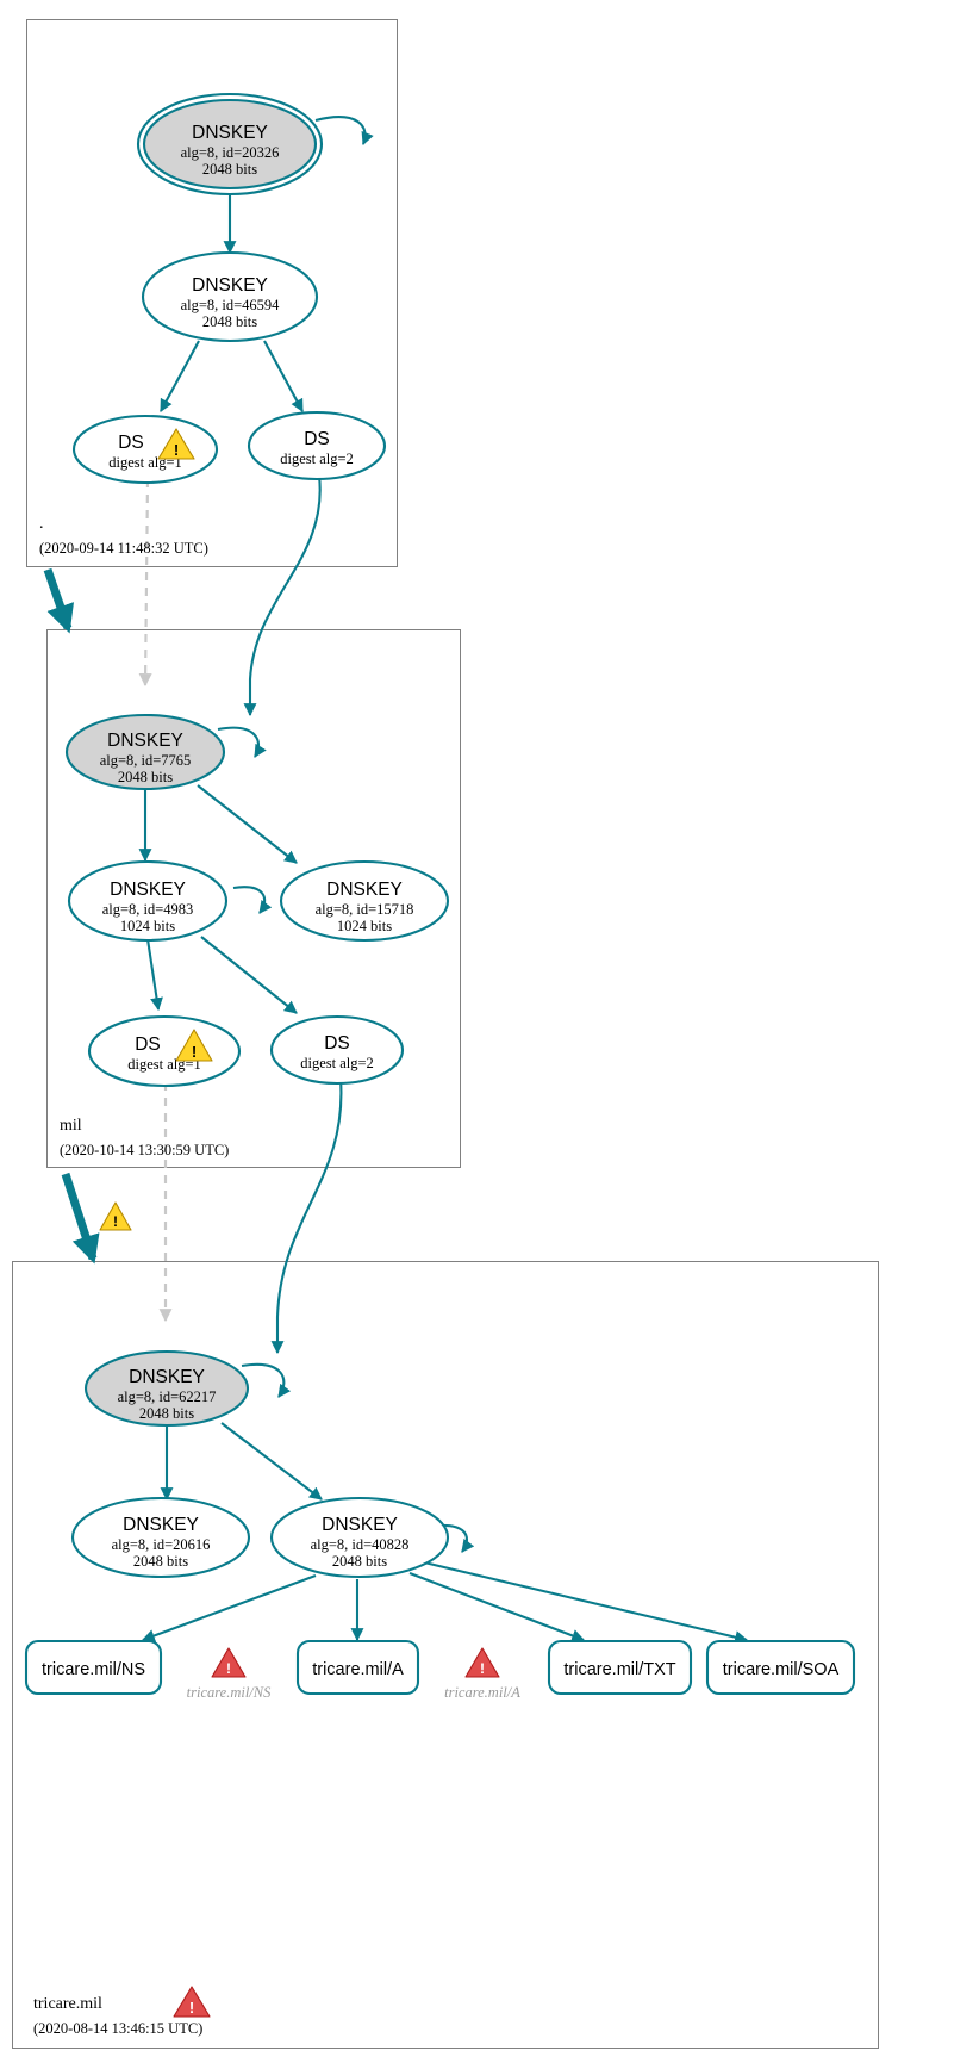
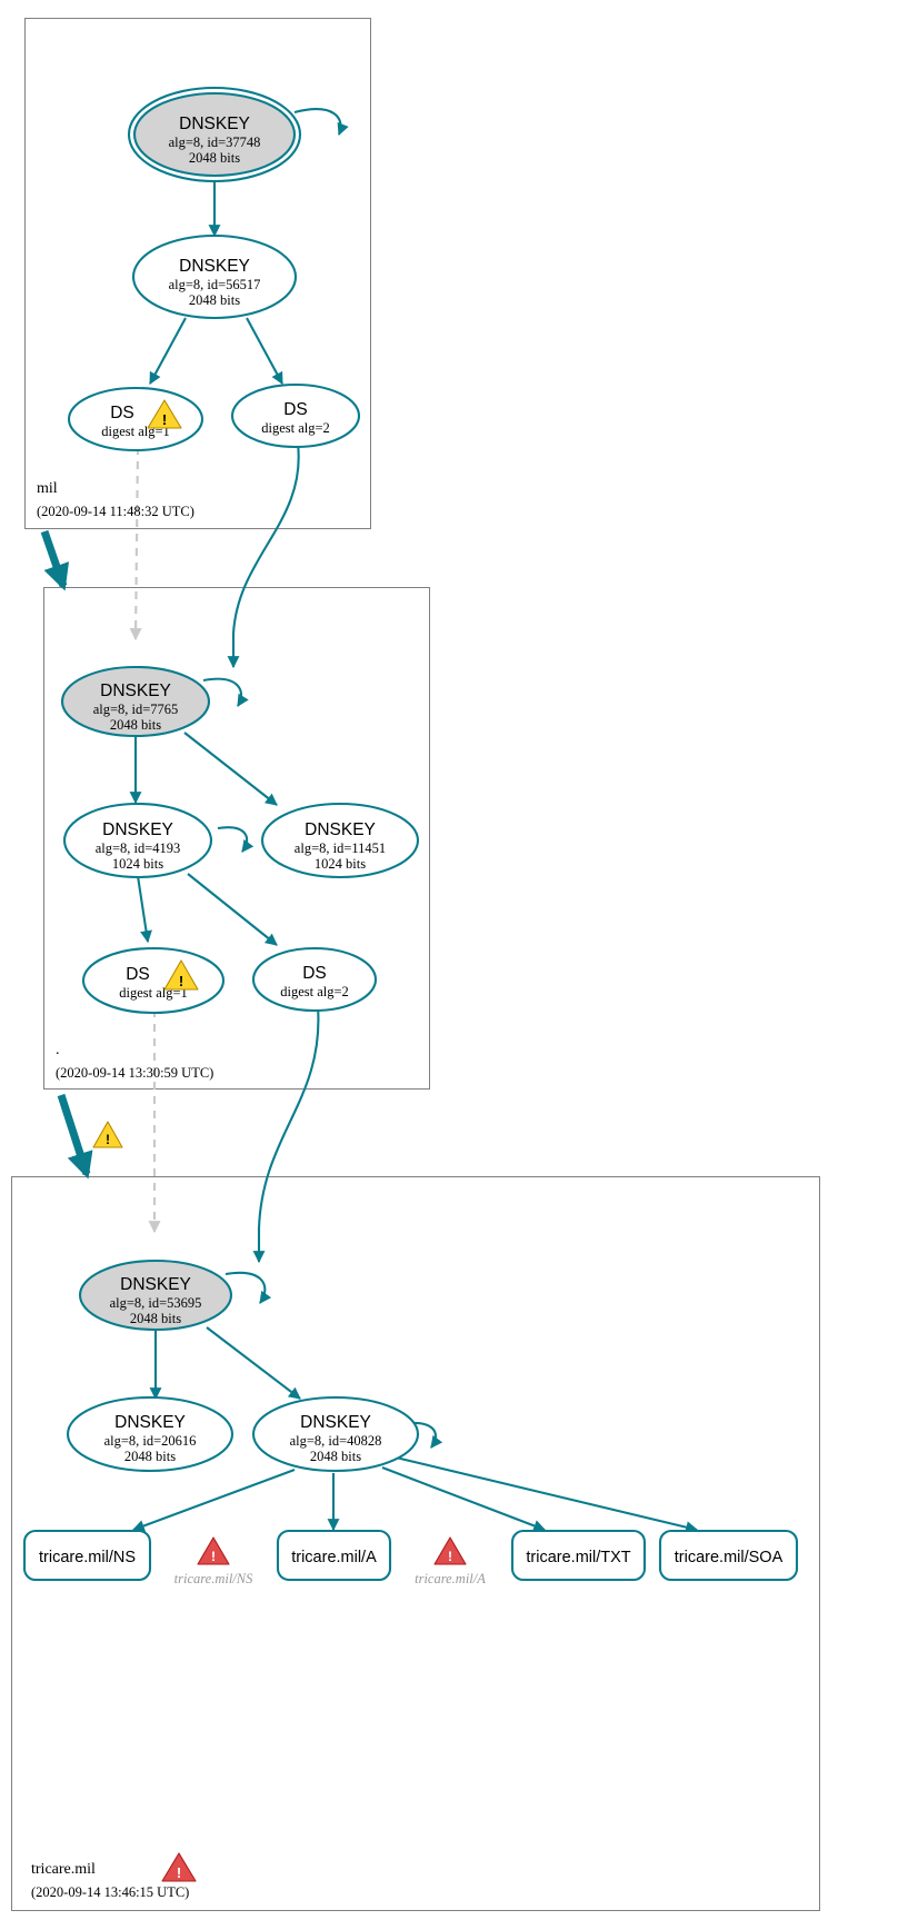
  DNSKEY
- alg=8, id=20326
+ alg=8, id=37748
  2048 bits
  DNSKEY
- alg=8, id=46594
+ alg=8, id=56517
  2048 bits
  DS
  digest alg=1
  !
  DS
  digest alg=2
- .
+ mil
  (2020-09-14 11:48:32 UTC)
  DNSKEY
  alg=8, id=7765
  2048 bits
  DNSKEY
- alg=8, id=4983
+ alg=8, id=4193
  1024 bits
  DNSKEY
- alg=8, id=15718
+ alg=8, id=11451
  1024 bits
  DS
  digest alg=1
  !
  DS
  digest alg=2
- mil
+ .
- (2020-10-14 13:30:59 UTC)
+ (2020-09-14 13:30:59 UTC)
  !
  DNSKEY
- alg=8, id=62217
+ alg=8, id=53695
  2048 bits
  DNSKEY
  alg=8, id=20616
  2048 bits
  DNSKEY
  alg=8, id=40828
  2048 bits
  tricare.mil/NS
  tricare.mil/A
  tricare.mil/TXT
  tricare.mil/SOA
  !
  tricare.mil/NS
  !
  tricare.mil/A
  tricare.mil
  !
- (2020-08-14 13:46:15 UTC)
+ (2020-09-14 13:46:15 UTC)
